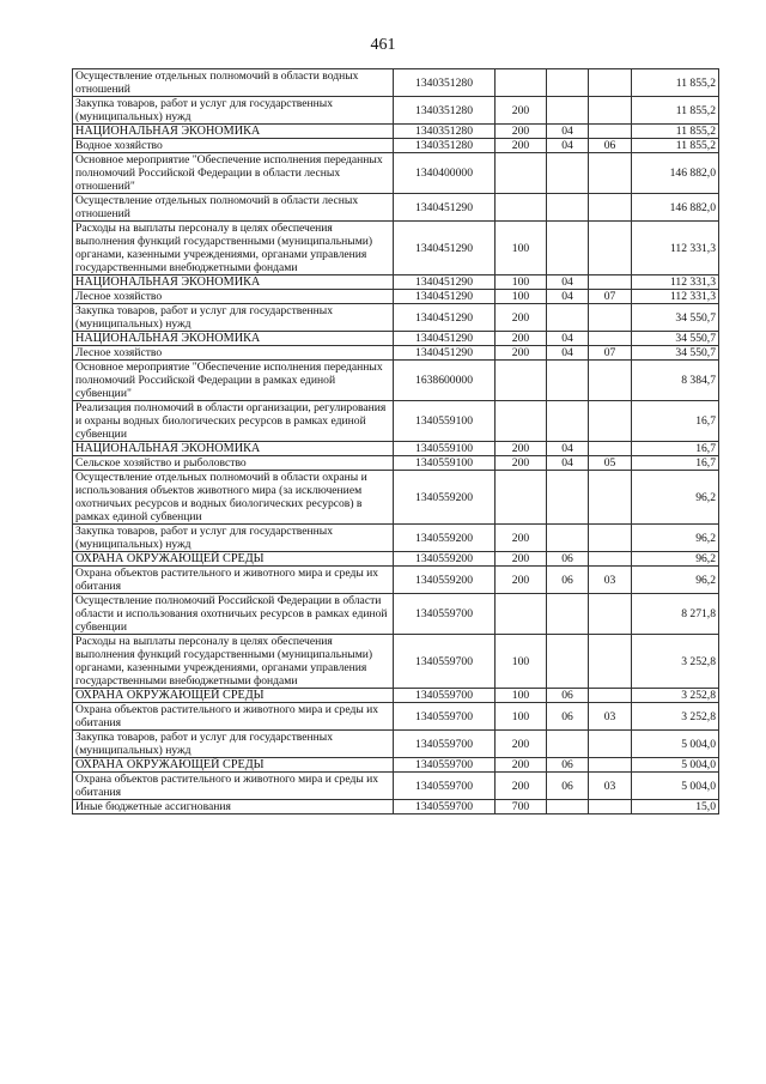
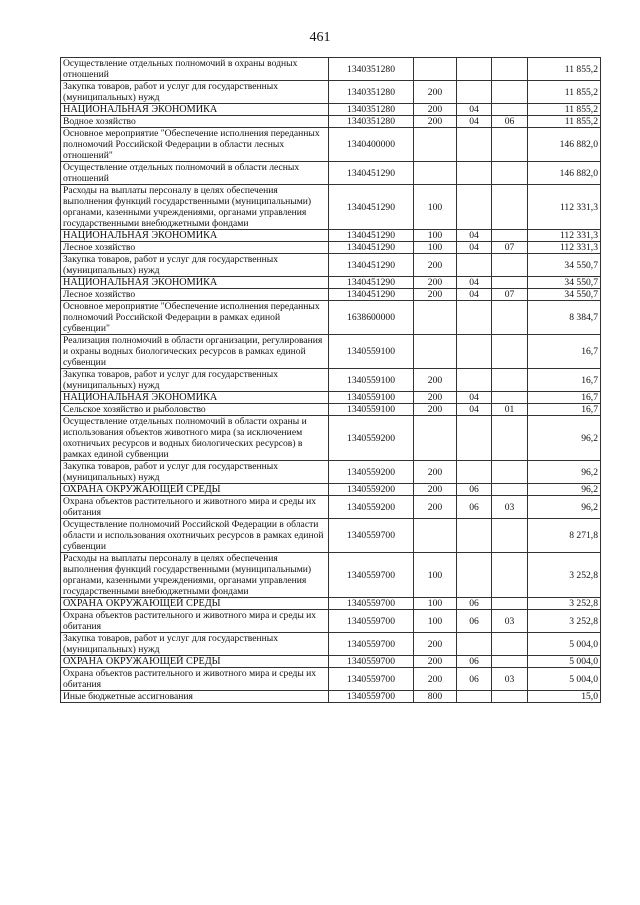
  461
- Осуществление отдельных полномочий в области водных отношений	1340351280				11 855,2
+ Осуществление отдельных полномочий в охраны водных отношений	1340351280				11 855,2
  Закупка товаров, работ и услуг для государственных (муниципальных) нужд	1340351280	200			11 855,2
  НАЦИОНАЛЬНАЯ ЭКОНОМИКА	1340351280	200	04		11 855,2
  Водное хозяйство	1340351280	200	04	06	11 855,2
  Основное мероприятие "Обеспечение исполнения переданных полномочий Российской Федерации в области лесных отношений"	1340400000				146 882,0
  Осуществление отдельных полномочий в области лесных отношений	1340451290				146 882,0
  Расходы на выплаты персоналу в целях обеспечения выполнения функций государственными (муниципальными) органами, казенными учреждениями, органами управления государственными внебюджетными фондами	1340451290	100			112 331,3
  НАЦИОНАЛЬНАЯ ЭКОНОМИКА	1340451290	100	04		112 331,3
  Лесное хозяйство	1340451290	100	04	07	112 331,3
  Закупка товаров, работ и услуг для государственных (муниципальных) нужд	1340451290	200			34 550,7
  НАЦИОНАЛЬНАЯ ЭКОНОМИКА	1340451290	200	04		34 550,7
  Лесное хозяйство	1340451290	200	04	07	34 550,7
  Основное мероприятие "Обеспечение исполнения переданных полномочий Российской Федерации в рамках единой субвенции"	1638600000				8 384,7
  Реализация полномочий в области организации, регулирования и охраны водных биологических ресурсов в рамках единой субвенции	1340559100				16,7
+ Закупка товаров, работ и услуг для государственных (муниципальных) нужд	1340559100	200			16,7
  НАЦИОНАЛЬНАЯ ЭКОНОМИКА	1340559100	200	04		16,7
- Сельское хозяйство и рыболовство	1340559100	200	04	05	16,7
+ Сельское хозяйство и рыболовство	1340559100	200	04	01	16,7
  Осуществление отдельных полномочий в области охраны и использования объектов животного мира (за исключением охотничьих ресурсов и водных биологических ресурсов) в рамках единой субвенции	1340559200				96,2
  Закупка товаров, работ и услуг для государственных (муниципальных) нужд	1340559200	200			96,2
  ОХРАНА ОКРУЖАЮЩЕЙ СРЕДЫ	1340559200	200	06		96,2
  Охрана объектов растительного и животного мира и среды их обитания	1340559200	200	06	03	96,2
  Осуществление полномочий Российской Федерации в области области и использования охотничьих ресурсов в рамках единой субвенции	1340559700				8 271,8
  Расходы на выплаты персоналу в целях обеспечения выполнения функций государственными (муниципальными) органами, казенными учреждениями, органами управления государственными внебюджетными фондами	1340559700	100			3 252,8
  ОХРАНА ОКРУЖАЮЩЕЙ СРЕДЫ	1340559700	100	06		3 252,8
  Охрана объектов растительного и животного мира и среды их обитания	1340559700	100	06	03	3 252,8
  Закупка товаров, работ и услуг для государственных (муниципальных) нужд	1340559700	200			5 004,0
  ОХРАНА ОКРУЖАЮЩЕЙ СРЕДЫ	1340559700	200	06		5 004,0
  Охрана объектов растительного и животного мира и среды их обитания	1340559700	200	06	03	5 004,0
- Иные бюджетные ассигнования	1340559700	700			15,0
+ Иные бюджетные ассигнования	1340559700	800			15,0
